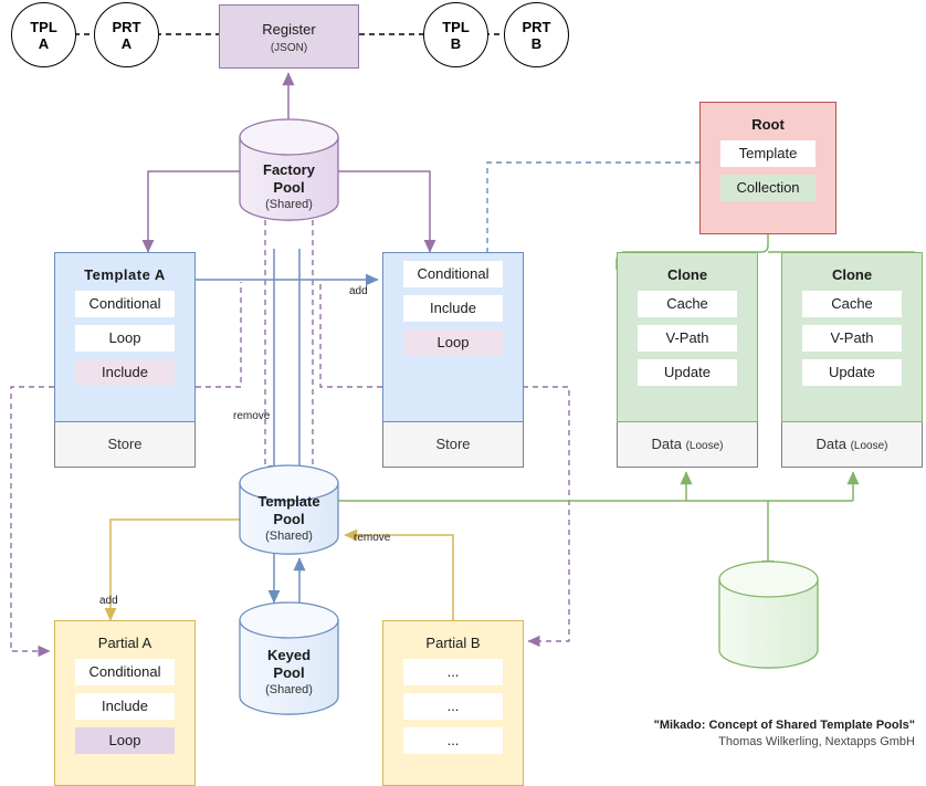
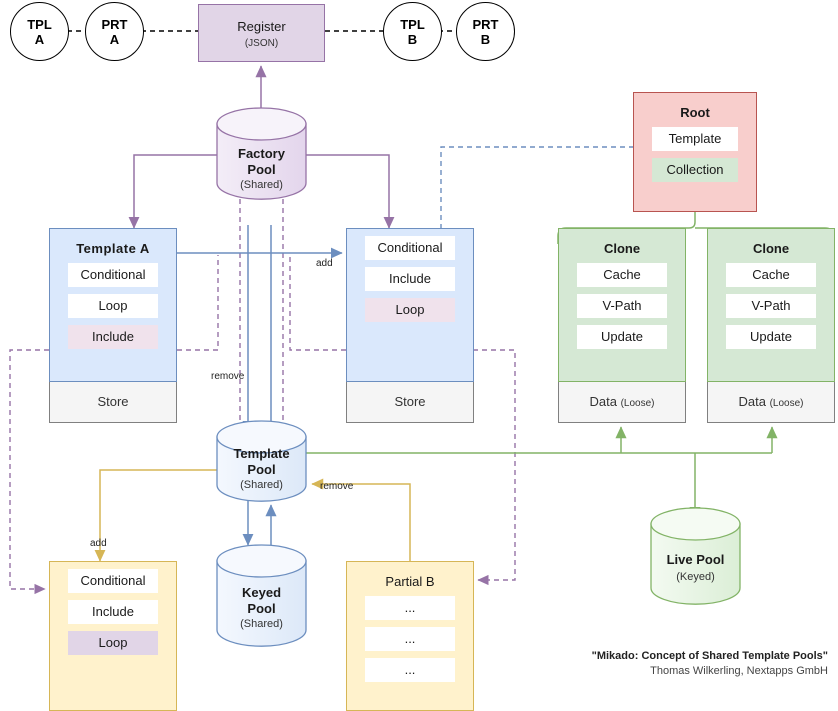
  TPL
  A
  PRT
  A
  TPL
  B
  PRT
  B
  Register
  (JSON)
  Template A
  Conditional
  Loop
  Include
  Store
  Conditional
  Include
  Loop
  Store
  Root
  Template
  Collection
  Clone
  Cache
  V-Path
  Update
  Data (Loose)
  Clone
  Cache
  V-Path
  Update
  Data (Loose)
- Partial A
  Conditional
  Include
  Loop
  Partial B
  ...
  ...
  ...
  Factory
  Pool
  (Shared)
  Template
  Pool
  (Shared)
  Keyed
  Pool
  (Shared)
+ Live Pool
+ (Keyed)
  add
  remove
  add
  remove
  "Mikado: Concept of Shared Template Pools"
  Thomas Wilkerling, Nextapps GmbH
